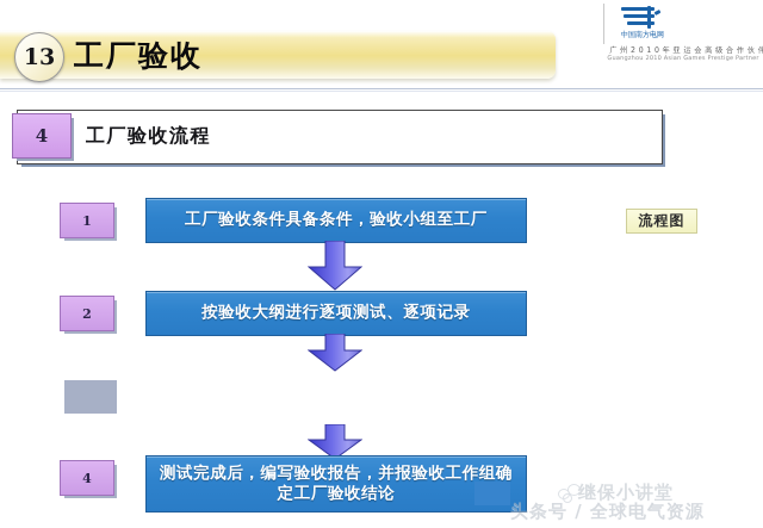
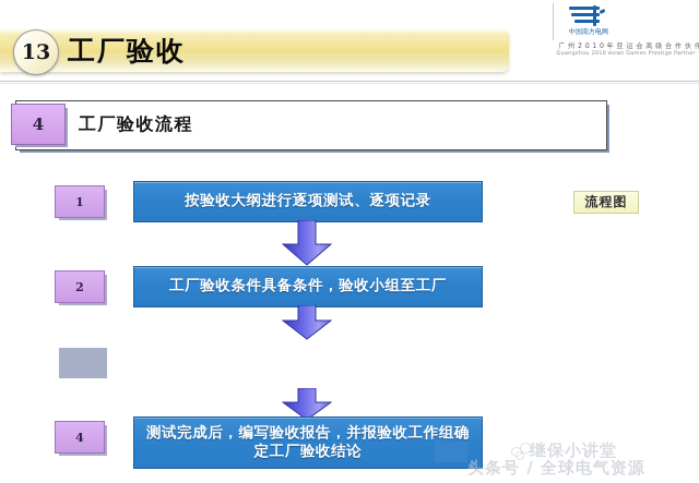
  中国南方电网
  广 州 2 0 1 0 年 亚 运 会 高 级 合 作 伙
  13
  工厂验收
  4
  工厂验收流程
  流程图
  1
- 工厂验收条件具备条件，验收小组至工厂
+ 按验收大纲进行逐项测试、逐项记录
  2
- 按验收大纲进行逐项测试、逐项记录
+ 工厂验收条件具备条件，验收小组至工厂
  4
  测试完成后，编写验收报告，并报验收工作组确定工厂验收结论
  继保小讲堂
  头条号 / 全球电气资源
